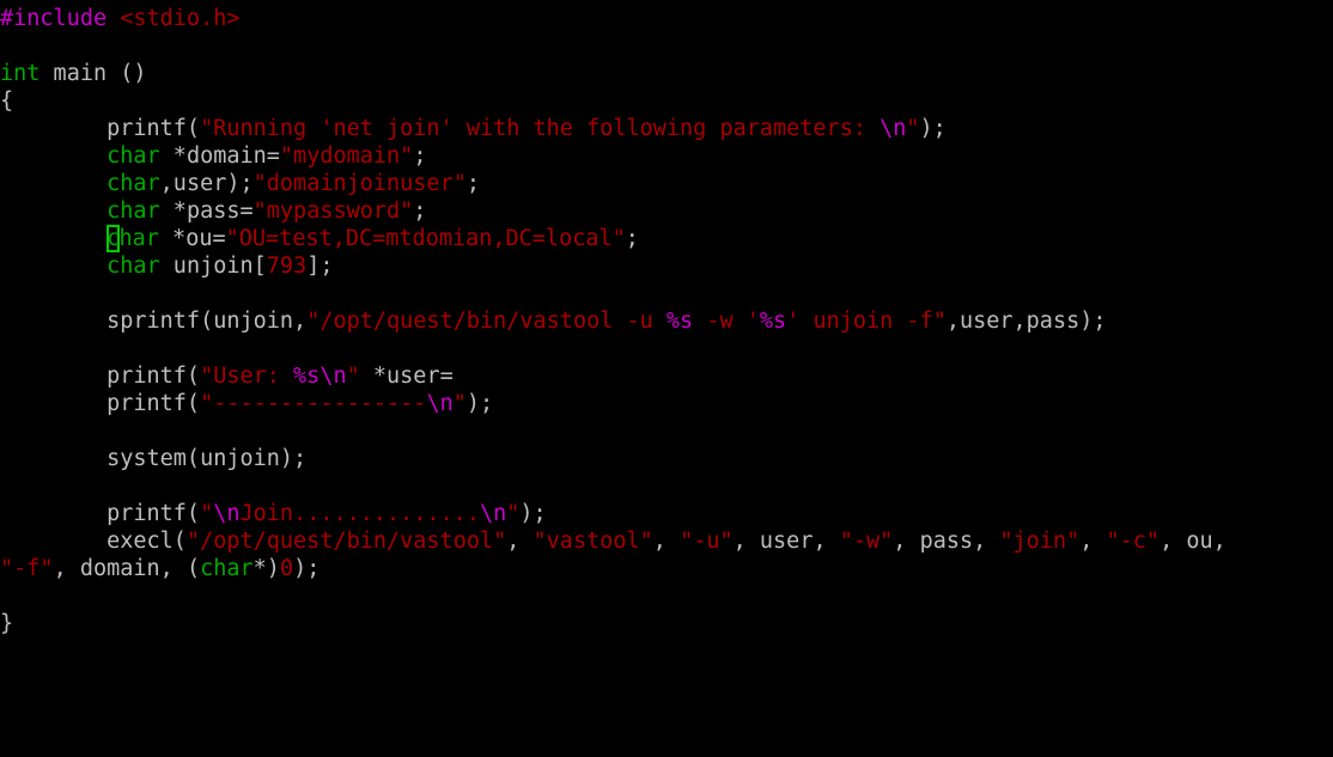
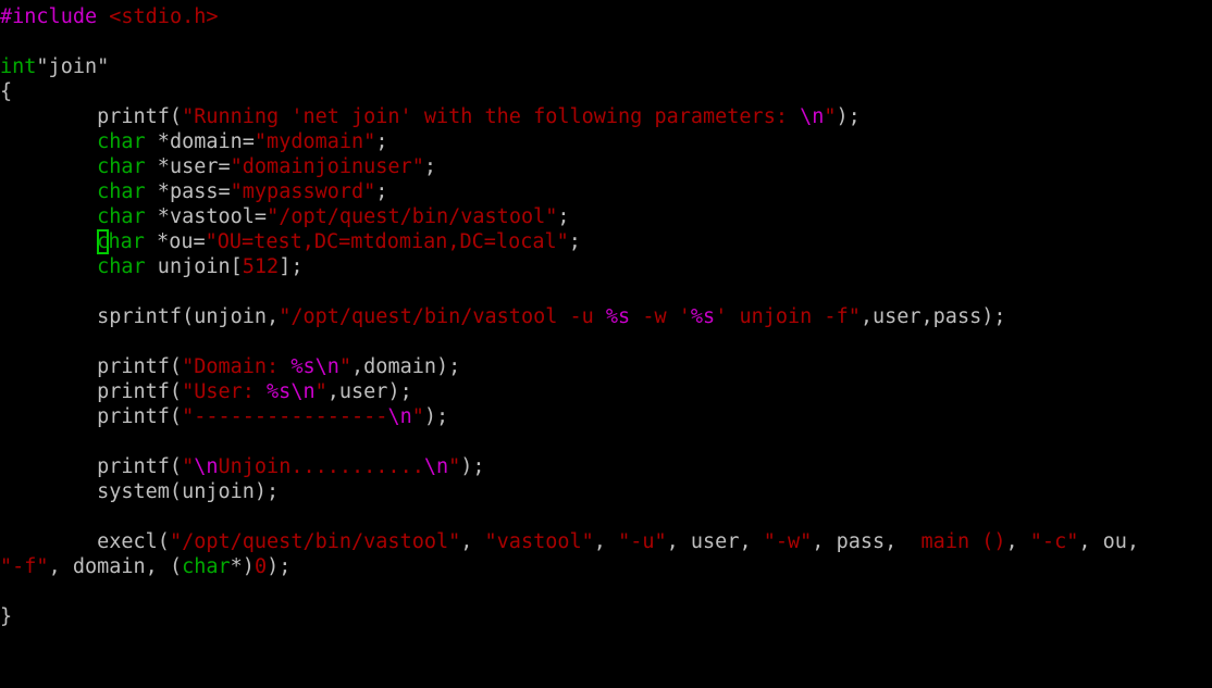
  #include <stdio.h>
- int main ()
+ int"join"
  {
  printf("Running 'net join' with the following parameters: \n");
  char *domain="mydomain";
- char,user);"domainjoinuser";
+ char *user="domainjoinuser";
  char *pass="mypassword";
+ char *vastool="/opt/quest/bin/vastool";
  char *ou="OU=test,DC=mtdomian,DC=local";
- char unjoin[793];
+ char unjoin[512];
  sprintf(unjoin,"/opt/quest/bin/vastool -u %s -w '%s' unjoin -f",user,pass);
+ printf("Domain: %s\n",domain);
- printf("User: %s\n" *user=
+ printf("User: %s\n",user);
  printf("----------------\n");
+ printf("\nUnjoin...........\n");
  system(unjoin);
- printf("\nJoin..............\n");
- execl("/opt/quest/bin/vastool", "vastool", "-u", user, "-w", pass, "join", "-c", ou,
+ execl("/opt/quest/bin/vastool", "vastool", "-u", user, "-w", pass, main (), "-c", ou,
  "-f", domain, (char*)0);
  }
